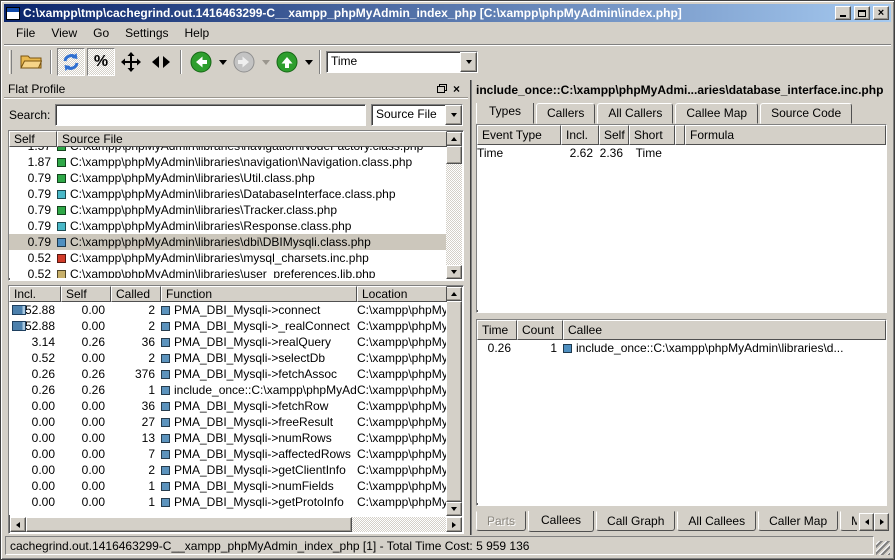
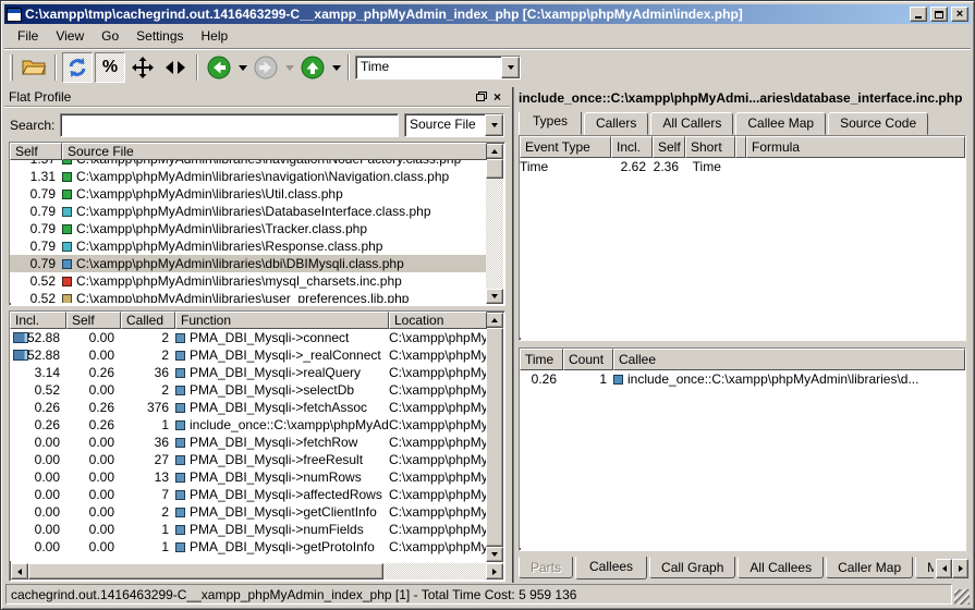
  C:\xampp\tmp\cachegrind.out.1416463299-C__xampp_phpMyAdmin_index_php [C:\xampp\phpMyAdmin\index.php]
  ×
  File
  View
  Go
  Settings
  Help
  %
  Time
  Flat Profile
  ×
  Search:
  Source File
  Self
  Source File
- 1.87
+ 1.31
  C:\xampp\phpMyAdmin\libraries\navigation\Navigation.class.php
  0.79
  C:\xampp\phpMyAdmin\libraries\Util.class.php
  0.79
  C:\xampp\phpMyAdmin\libraries\DatabaseInterface.class.php
  0.79
  C:\xampp\phpMyAdmin\libraries\Tracker.class.php
  0.79
  C:\xampp\phpMyAdmin\libraries\Response.class.php
  0.79
  C:\xampp\phpMyAdmin\libraries\dbi\DBIMysqli.class.php
  0.52
  C:\xampp\phpMyAdmin\libraries\mysql_charsets.inc.php
  0.52
  C:\xampp\phpMyAdmin\libraries\user_preferences.lib.php
  Incl.
  Self
  Called
  Function
  Location
  52.88
  0.00
  2
  PMA_DBI_Mysqli->connect
  C:\xampp\phpMy
  52.88
  0.00
  2
  PMA_DBI_Mysqli->_realConnect
  C:\xampp\phpMy
  3.14
  0.26
  36
  PMA_DBI_Mysqli->realQuery
  C:\xampp\phpMy
  0.52
  0.00
  2
  PMA_DBI_Mysqli->selectDb
  C:\xampp\phpMy
  0.26
  0.26
  376
  PMA_DBI_Mysqli->fetchAssoc
  C:\xampp\phpMy
  0.26
  0.26
  1
  include_once::C:\xampp\phpMyAd
  C:\xampp\phpMy
  0.00
  0.00
  36
  PMA_DBI_Mysqli->fetchRow
  C:\xampp\phpMy
  0.00
  0.00
  27
  PMA_DBI_Mysqli->freeResult
  C:\xampp\phpMy
  0.00
  0.00
  13
  PMA_DBI_Mysqli->numRows
  C:\xampp\phpMy
  0.00
  0.00
  7
  PMA_DBI_Mysqli->affectedRows
  C:\xampp\phpMy
  0.00
  0.00
  2
  PMA_DBI_Mysqli->getClientInfo
  C:\xampp\phpMy
  0.00
  0.00
  1
  PMA_DBI_Mysqli->numFields
  C:\xampp\phpMy
  0.00
  0.00
  1
  PMA_DBI_Mysqli->getProtoInfo
  C:\xampp\phpMy
  include_once::C:\xampp\phpMyAdmi...aries\database_interface.inc.php
  Types
  Callers
  All Callers
  Callee Map
  Source Code
  Event Type
  Incl.
  Self
  Short
  Formula
  Time
  2.62
  2.36
  Time
  Time
  Count
  Callee
  0.26
  1
  include_once::C:\xampp\phpMyAdmin\libraries\d...
  Parts
  Callees
  Call Graph
  All Callees
  Caller Map
  cachegrind.out.1416463299-C__xampp_phpMyAdmin_index_php [1] - Total Time Cost: 5 959 136
